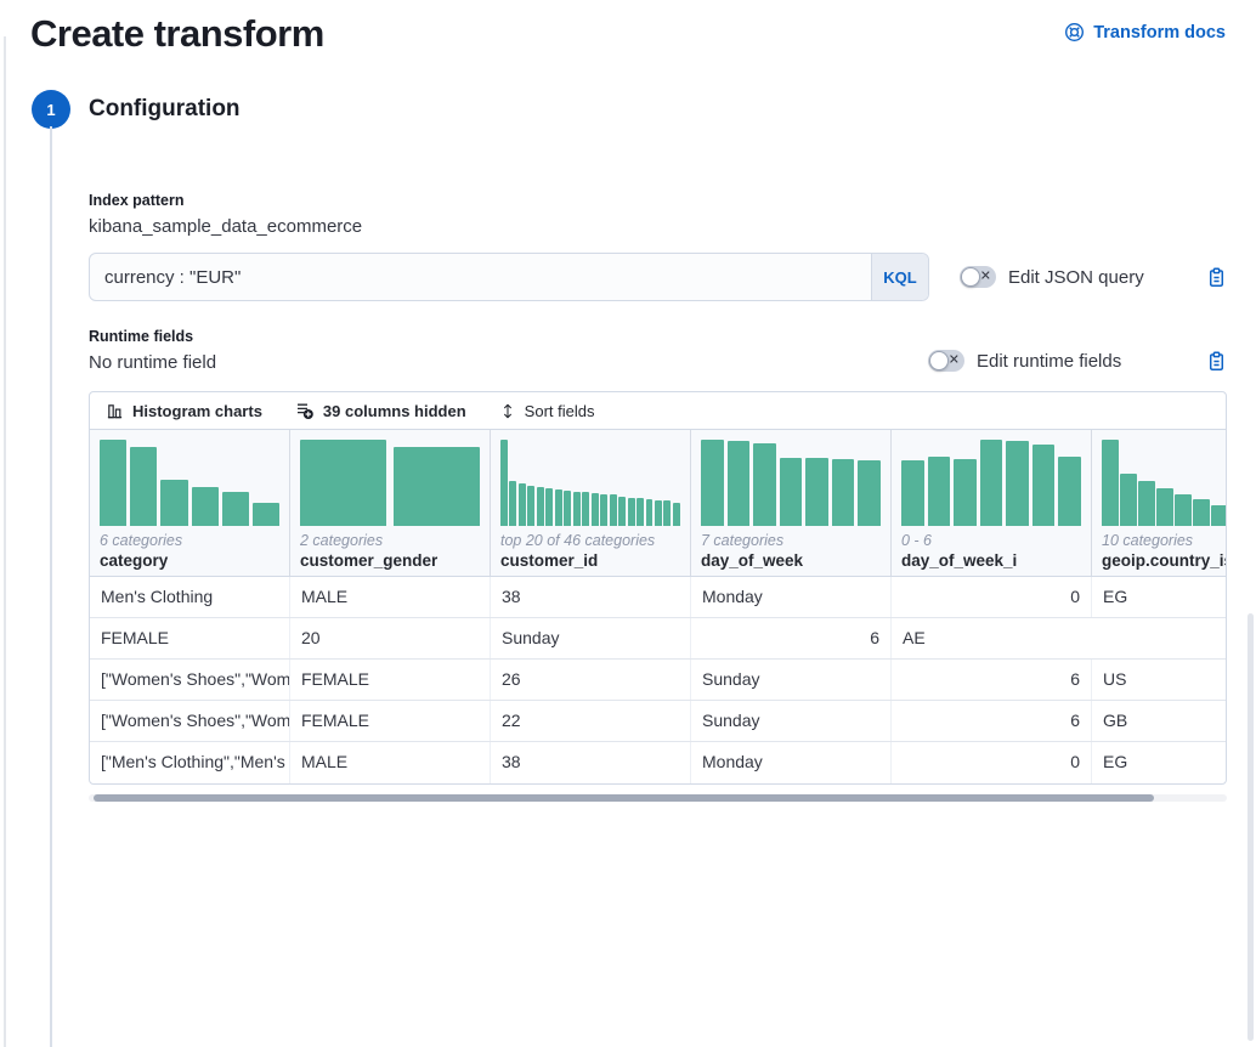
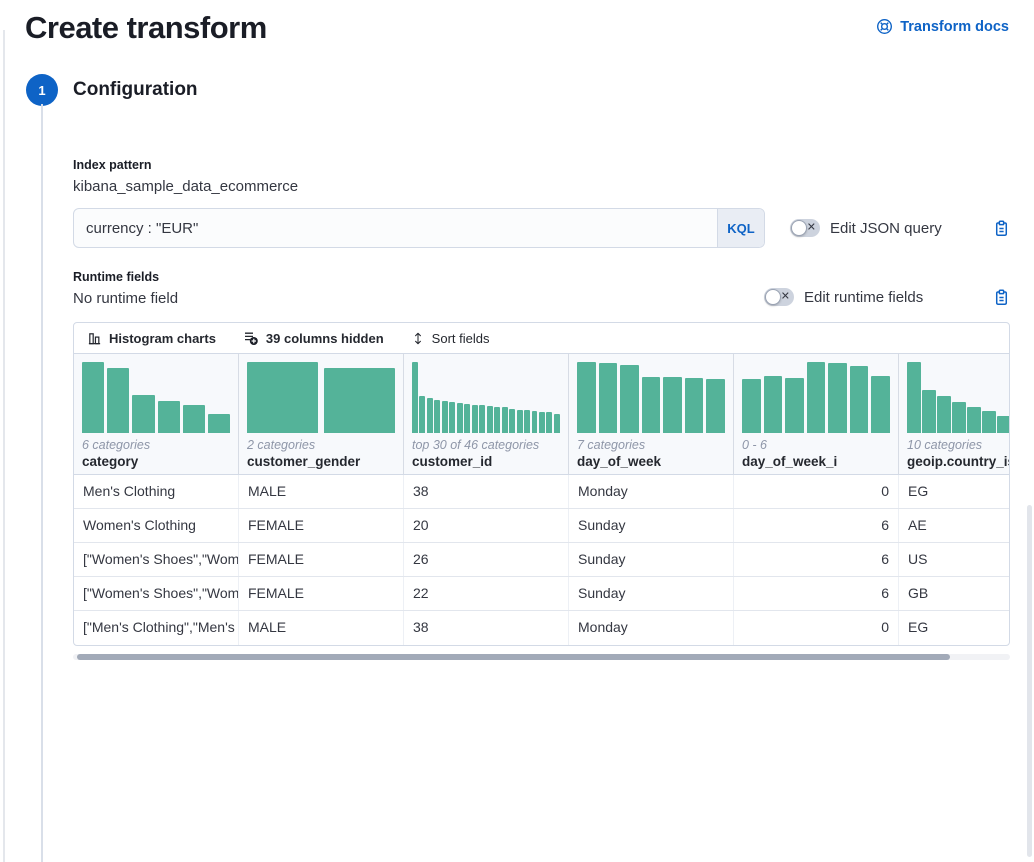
  Create transform
  Transform docs
  1
  Configuration
  Index pattern
  kibana_sample_data_ecommerce
  currency : "EUR"
  KQL
  ✕
  Edit JSON query
  Runtime fields
  No runtime field
  ✕
  Edit runtime fields
  Histogram charts
  39 columns hidden
  Sort fields
  6 categories
  category
  2 categories
  customer_gender
- top 20 of 46 categories
+ top 30 of 46 categories
  customer_id
  7 categories
  day_of_week
  0 - 6
  day_of_week_i
  10 categories
  geoip.country_i
  Men's Clothing
  MALE
  38
  Monday
  0
  EG
+ Women's Clothing
  FEMALE
  20
  Sunday
  6
  AE
  ["Women's Shoes","Wom
  FEMALE
  26
  Sunday
  6
  US
  ["Women's Shoes","Wom
  FEMALE
  22
  Sunday
  6
  GB
  ["Men's Clothing","Men's
  MALE
  38
  Monday
  0
  EG
